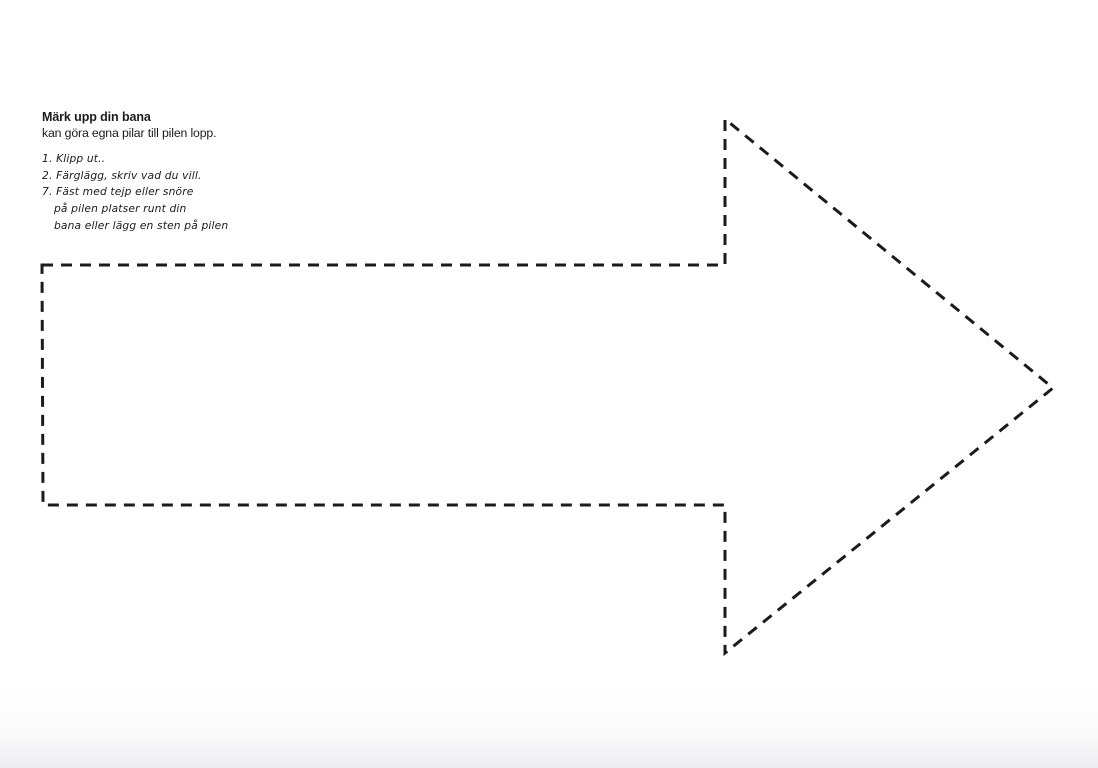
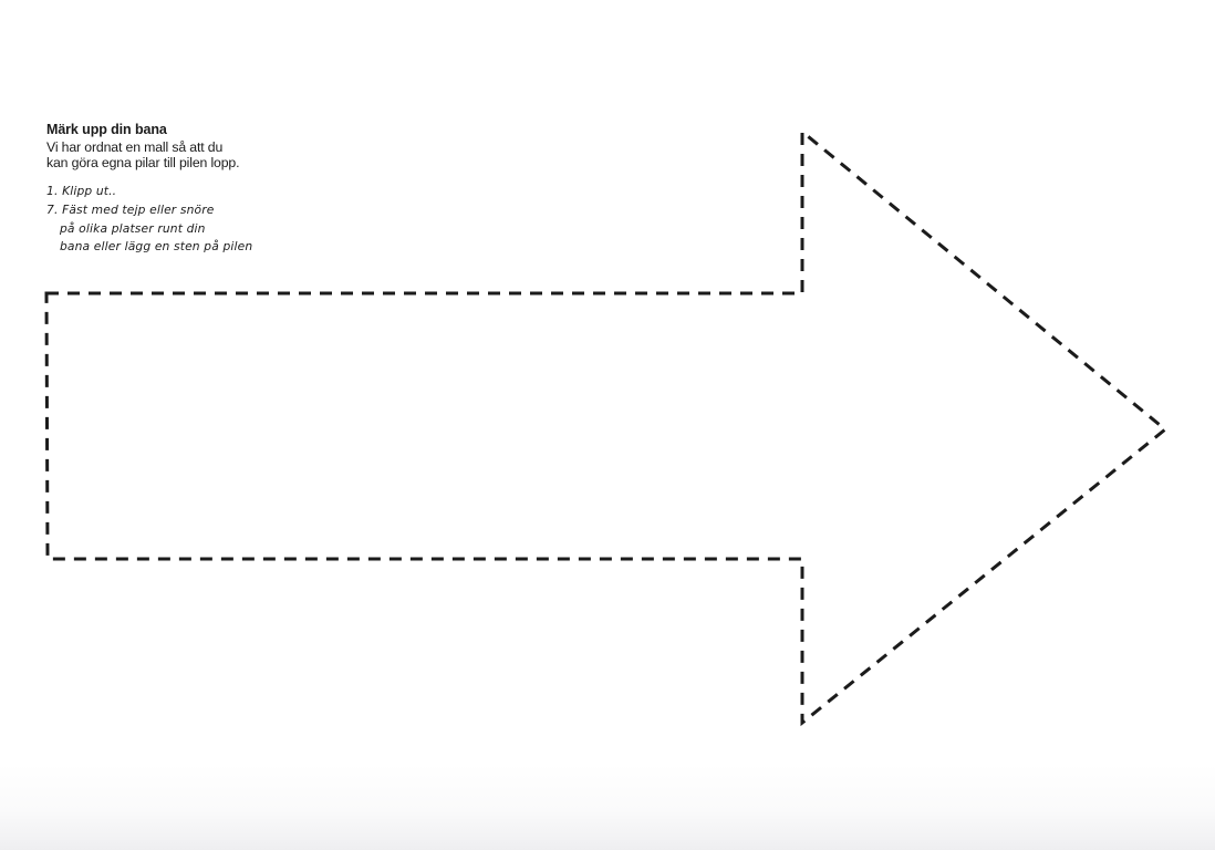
  Märk upp din bana
+ Vi har ordnat en mall så att du
  kan göra egna pilar till pilen lopp.
  1. Klipp ut..
- 2. Färglägg, skriv vad du vill.
  7. Fäst med tejp eller snöre
- på pilen platser runt din
+ på olika platser runt din
  bana eller lägg en sten på pilen
